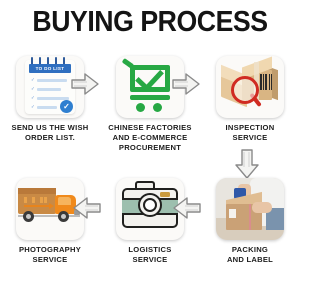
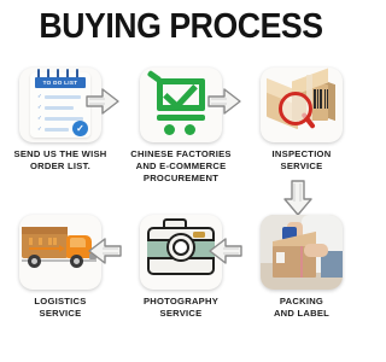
  BUYING PROCESS
  ✓
  SEND US THE WISH
  ORDER LIST.
  CHINESE FACTORIES
  AND E-COMMERCE
  PROCUREMENT
  INSPECTION
  SERVICE
- PHOTOGRAPHY
+ LOGISTICS
  SERVICE
- LOGISTICS
+ PHOTOGRAPHY
  SERVICE
  PACKING
  AND LABEL
